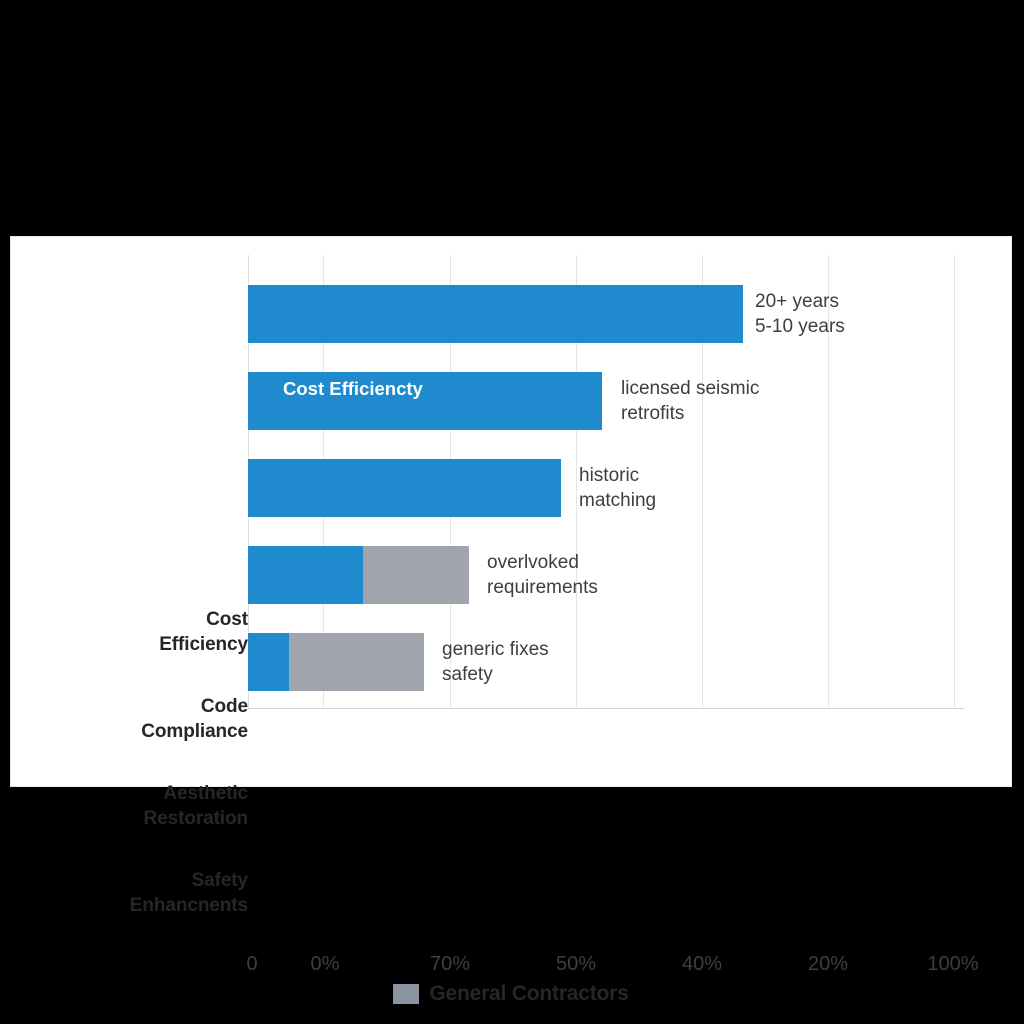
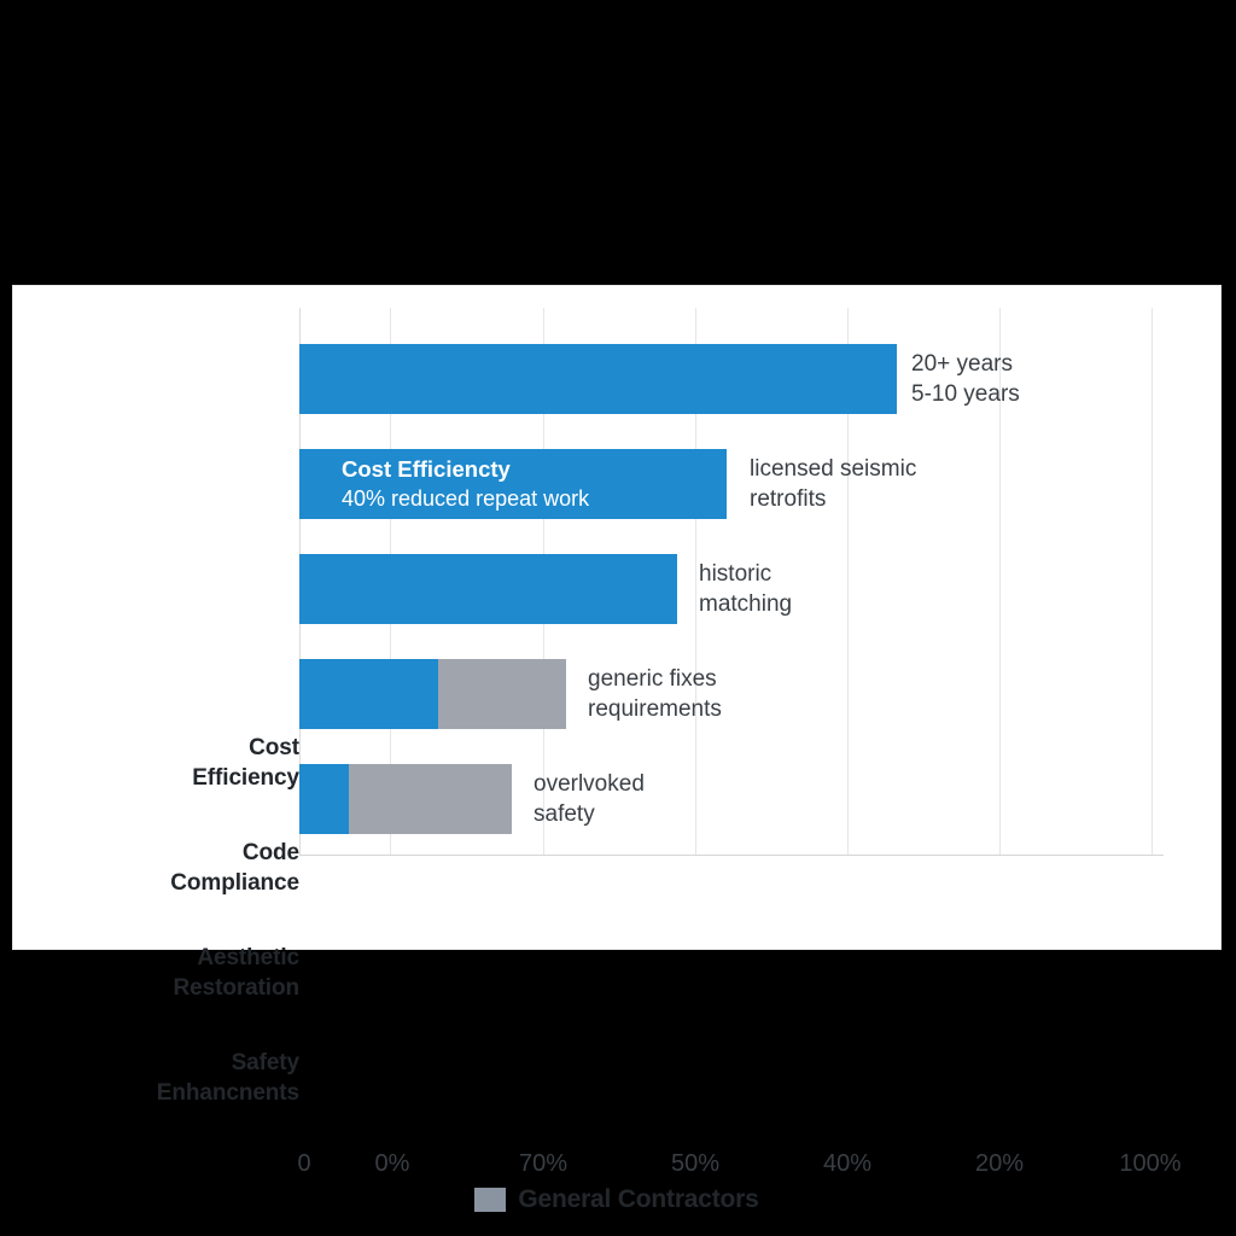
  Cost
  Efficiency
  Code
  Compliance
  Aesthetic
  Restoration
  Safety
  Enhancnents
  20+ years
  5-10 years
  Cost Efficiencty
+ 40% reduced repeat work
  licensed seismic
  retrofits
  historic
  matching
- overlvoked
+ generic fixes
  requirements
- generic fixes
+ overlvoked
  safety
  0
  0%
  70%
  50%
  40%
  20%
  100%
  General Contractors
